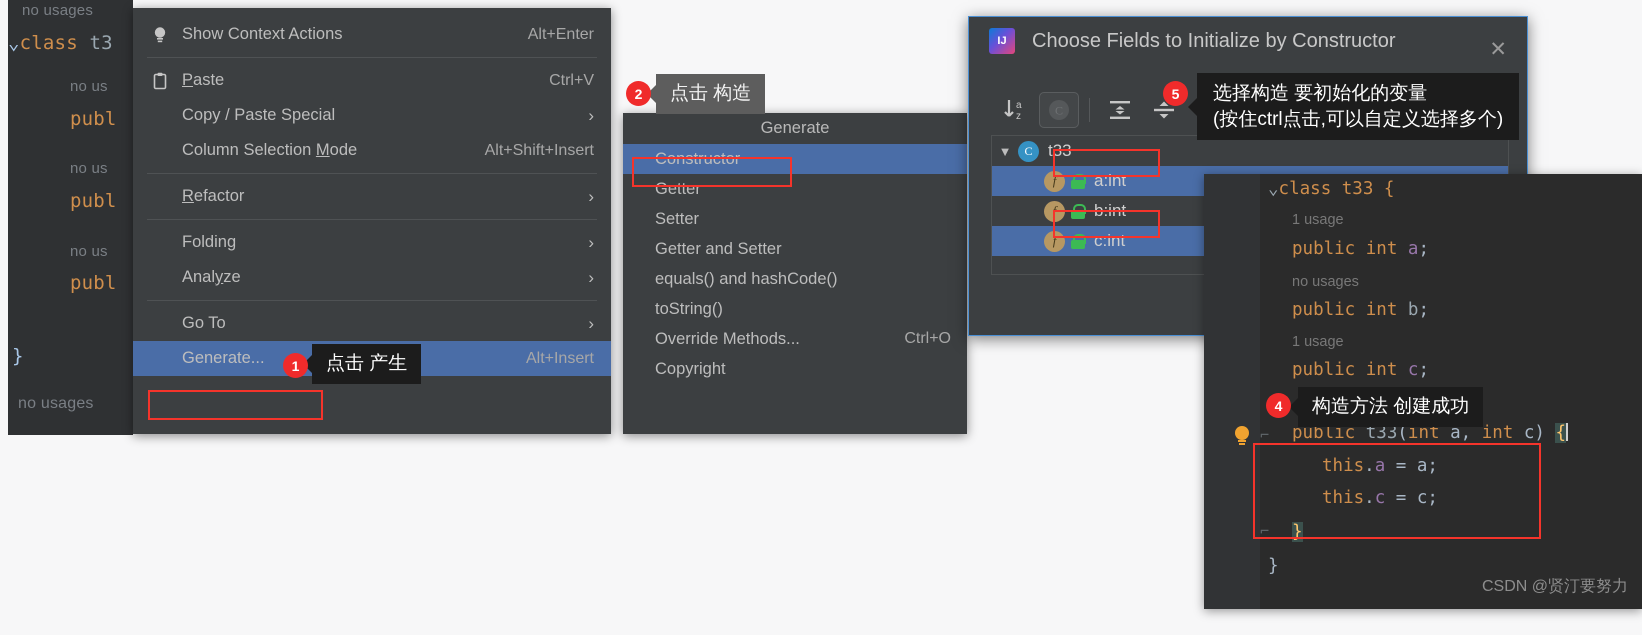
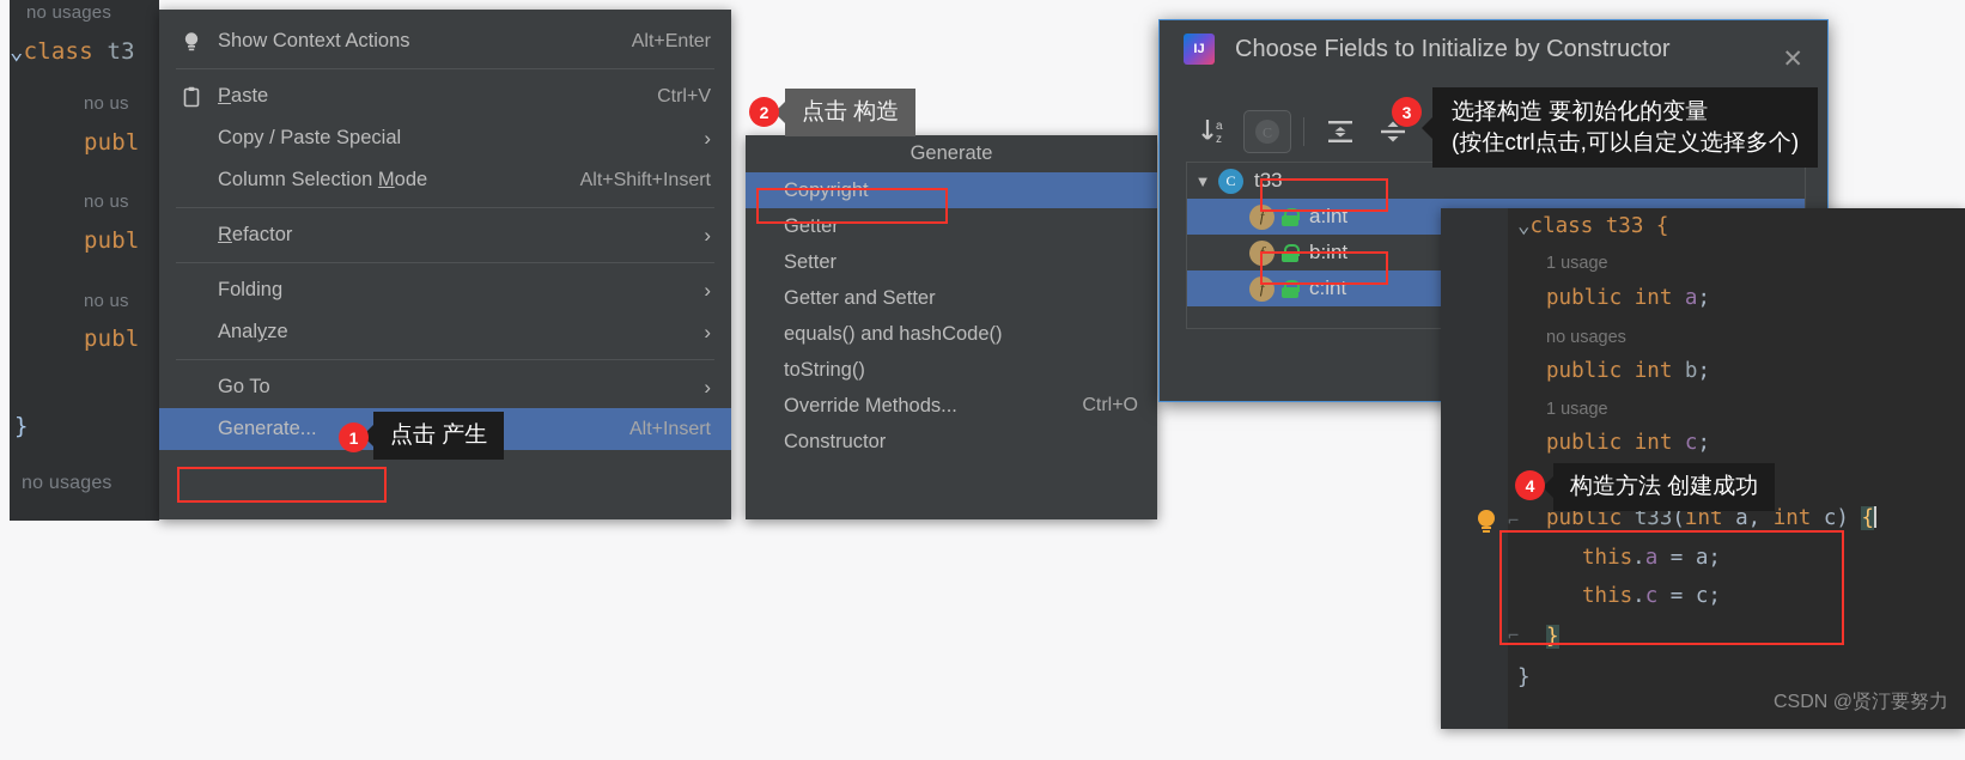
  no usages
  ⌄class t3
  no us
  publ
  no us
  publ
  no us
  publ
  }
  no usages
  Show Context Actions
  Alt+Enter
  Paste
  Ctrl+V
  Copy / Paste Special
  ›
  Column Selection Mode
  Alt+Shift+Insert
  Refactor
  ›
  Folding
  ›
  Analyze
  ›
  Go To
  ›
  Generate...
  Alt+Insert
  Generate
- Constructor
+ Copyright
  Getter
  Setter
  Getter and Setter
  equals() and hashCode()
  toString()
  Override Methods...
  Ctrl+O
- Copyright
+ Constructor
  Choose Fields to Initialize by Constructor
  ✕
  a
  z
  ▼
  C
  t33
  f
  a:int
  f
  b:int
  f
  c:int
  ⌄class t33 {
  1 usage
  public int a;
  no usages
  public int b;
  1 usage
  public int c;
  public t33(int a, int c) {
  this.a = a;
  this.c = c;
  }
  }
  ⌐
  ⌐
  CSDN @贤汀要努力
  1
  点击 产生
  2
  点击 构造
- 5
+ 3
  选择构造 要初始化的变量
  (按住ctrl点击,可以自定义选择多个)
  4
  构造方法 创建成功
